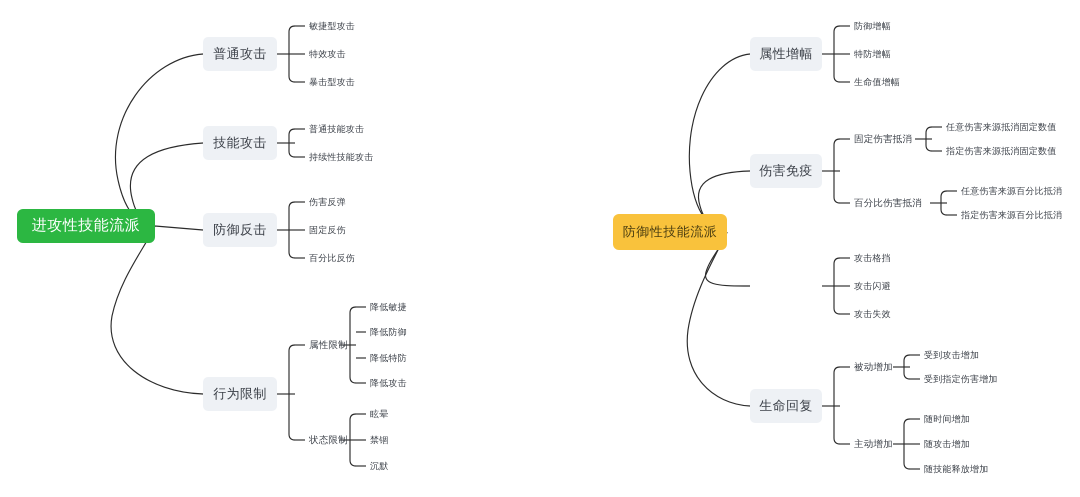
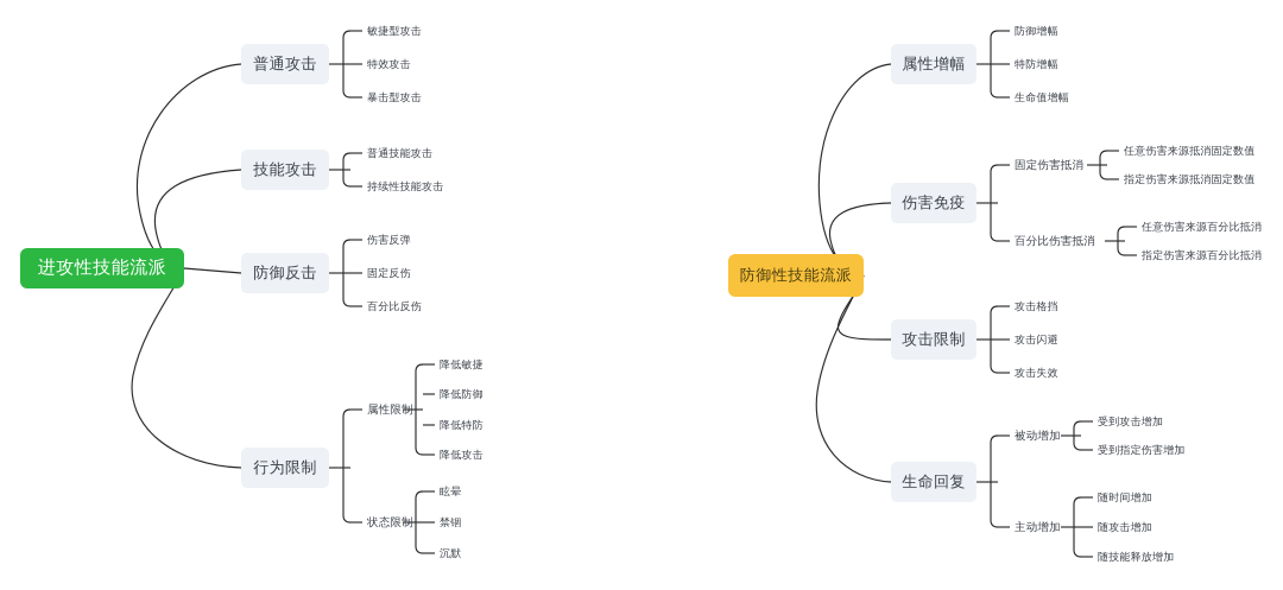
  进攻性技能流派
  普通攻击
  敏捷型攻击
  特效攻击
  暴击型攻击
  技能攻击
  普通技能攻击
  持续性技能攻击
  防御反击
  伤害反弹
  固定反伤
  百分比反伤
  行为限制
  属性限制
  降低敏捷
  降低防御
  降低特防
  降低攻击
  状态限制
  眩晕
  禁锢
  沉默
  防御性技能流派
  属性增幅
  防御增幅
  特防增幅
  生命值增幅
  伤害免疫
  固定伤害抵消
  任意伤害来源抵消固定数值
  指定伤害来源抵消固定数值
  百分比伤害抵消
  任意伤害来源百分比抵消
  指定伤害来源百分比抵消
+ 攻击限制
  攻击格挡
  攻击闪避
  攻击失效
  生命回复
  被动增加
  受到攻击增加
  受到指定伤害增加
  主动增加
  随时间增加
  随攻击增加
  随技能释放增加
